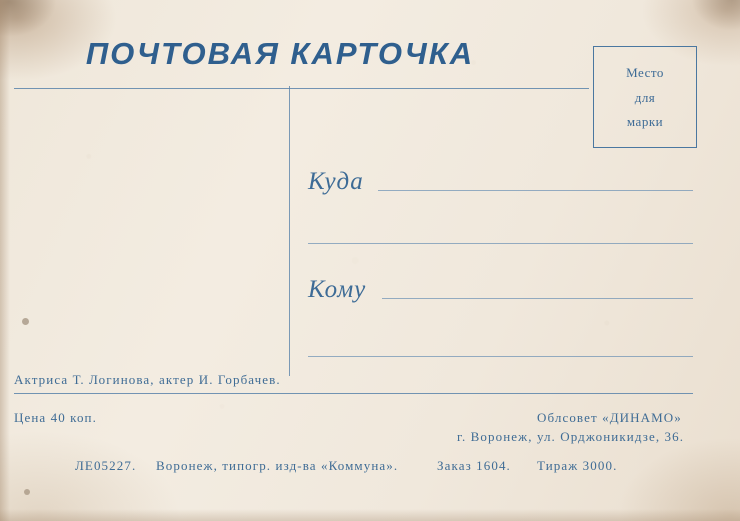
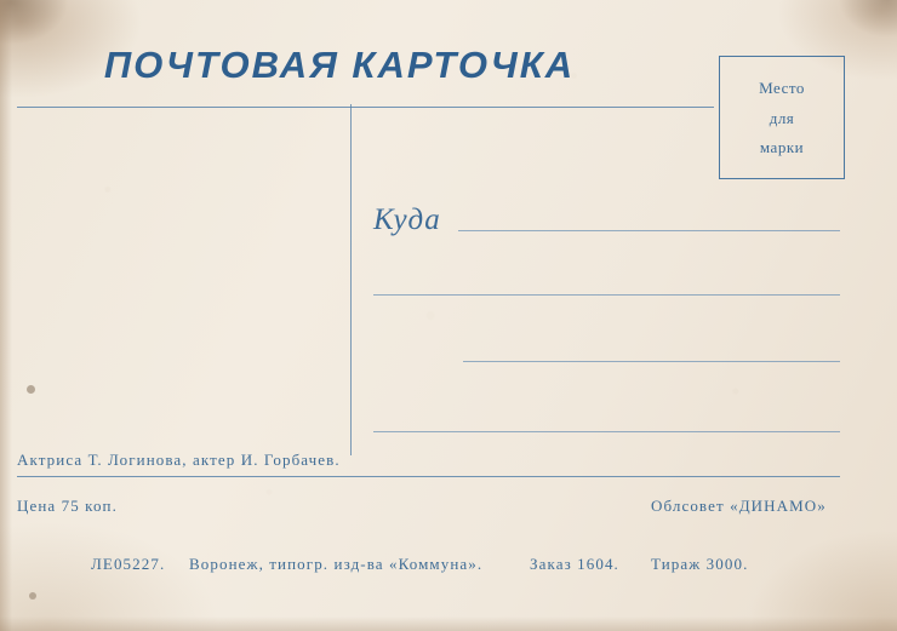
  ПОЧТОВАЯ КАРТОЧКА
  Место
  для
  марки
  Куда
- Кому
  Актриса Т. Логинова, актер И. Горбачев.
- Цена 40 коп.
+ Цена 75 коп.
  Облсовет «ДИНАМО»
- г. Воронеж, ул. Орджоникидзе, 36.
  ЛЕ05227.
  Воронеж, типогр. изд-ва «Коммуна».
  Заказ 1604.
  Тираж 3000.
